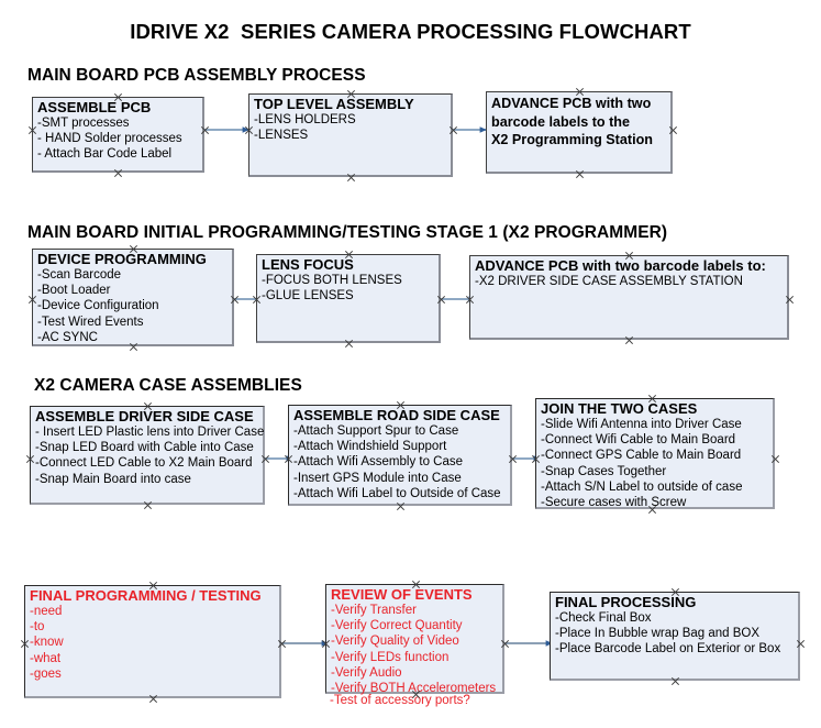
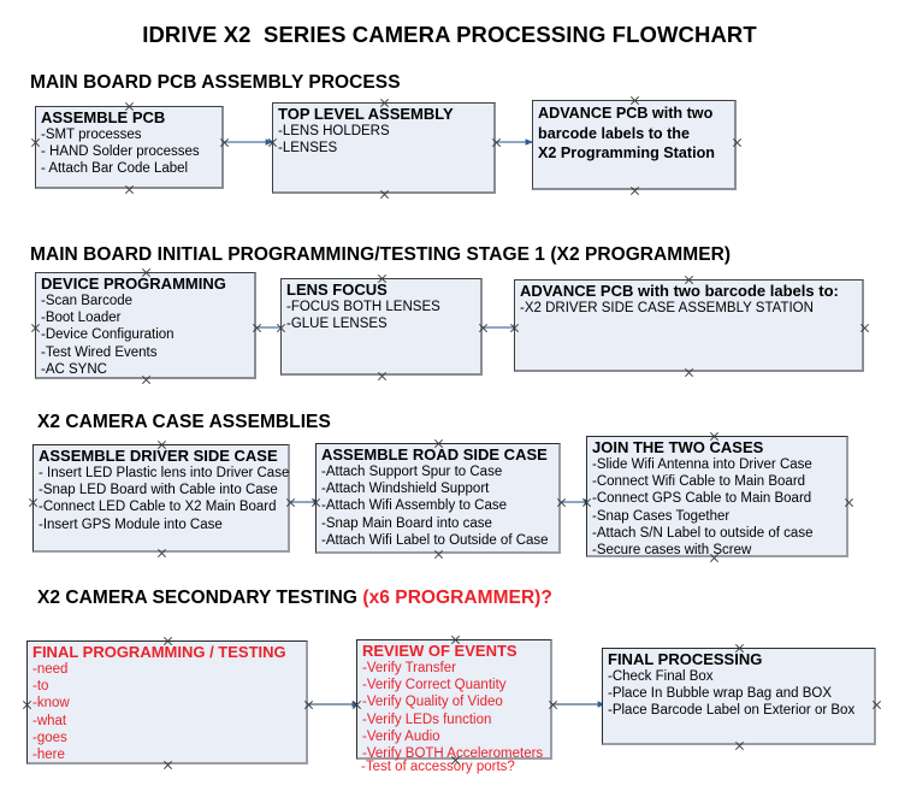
  IDRIVE X2 SERIES CAMERA PROCESSING FLOWCHART
  MAIN BOARD PCB ASSEMBLY PROCESS
  ASSEMBLE PCB
  -SMT processes
  - HAND Solder processes
  - Attach Bar Code Label
  TOP LEVEL ASSEMBLY
  -LENS HOLDERS
  -LENSES
  ADVANCE PCB with two
  barcode labels to the
  X2 Programming Station
  MAIN BOARD INITIAL PROGRAMMING/TESTING STAGE 1 (X2 PROGRAMMER)
  DEVICE PROGRAMMING
  -Scan Barcode
  -Boot Loader
  -Device Configuration
  -Test Wired Events
  -AC SYNC
  LENS FOCUS
  -FOCUS BOTH LENSES
  -GLUE LENSES
  ADVANCE PCB with two barcode labels to:
  -X2 DRIVER SIDE CASE ASSEMBLY STATION
  X2 CAMERA CASE ASSEMBLIES
  ASSEMBLE DRIVER SIDE CASE
  - Insert LED Plastic lens into Driver Case
  -Snap LED Board with Cable into Case
  -Connect LED Cable to X2 Main Board
- -Snap Main Board into case
+ -Insert GPS Module into Case
  ASSEMBLE ROAD SIDE CASE
  -Attach Support Spur to Case
  -Attach Windshield Support
  -Attach Wifi Assembly to Case
- -Insert GPS Module into Case
+ -Snap Main Board into case
  -Attach Wifi Label to Outside of Case
  JOIN THE TWO CASES
  -Slide Wifi Antenna into Driver Case
  -Connect Wifi Cable to Main Board
  -Connect GPS Cable to Main Board
  -Snap Cases Together
  -Attach S/N Label to outside of case
  -Secure cases with Screw
+ X2 CAMERA SECONDARY TESTING (x6 PROGRAMMER)?
  FINAL PROGRAMMING / TESTING
  -need
  -to
  -know
  -what
  -goes
+ -here
  REVIEW OF EVENTS
  -Verify Transfer
  -Verify Correct Quantity
  -Verify Quality of Video
  -Verify LEDs function
  -Verify Audio
  -Verify BOTHcelerometers
  -Test of accessory ports?
  FINAL PROCESSING
  -Check Final Box
  -Place In Bubble wrap Bag and BOX
  -Place Barcode Label on Exterior or Box
